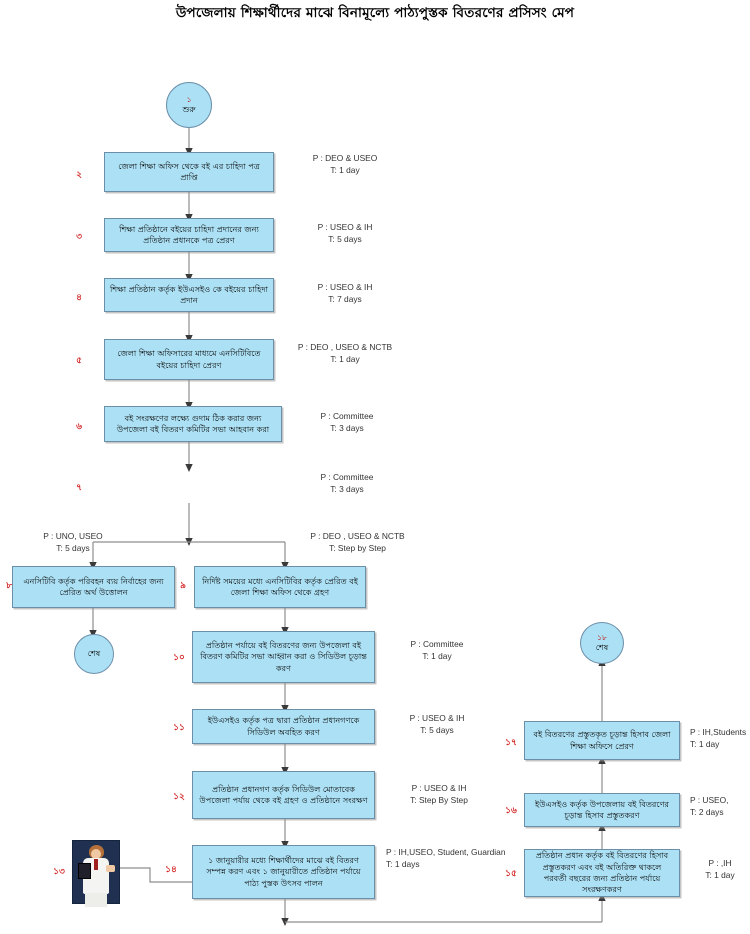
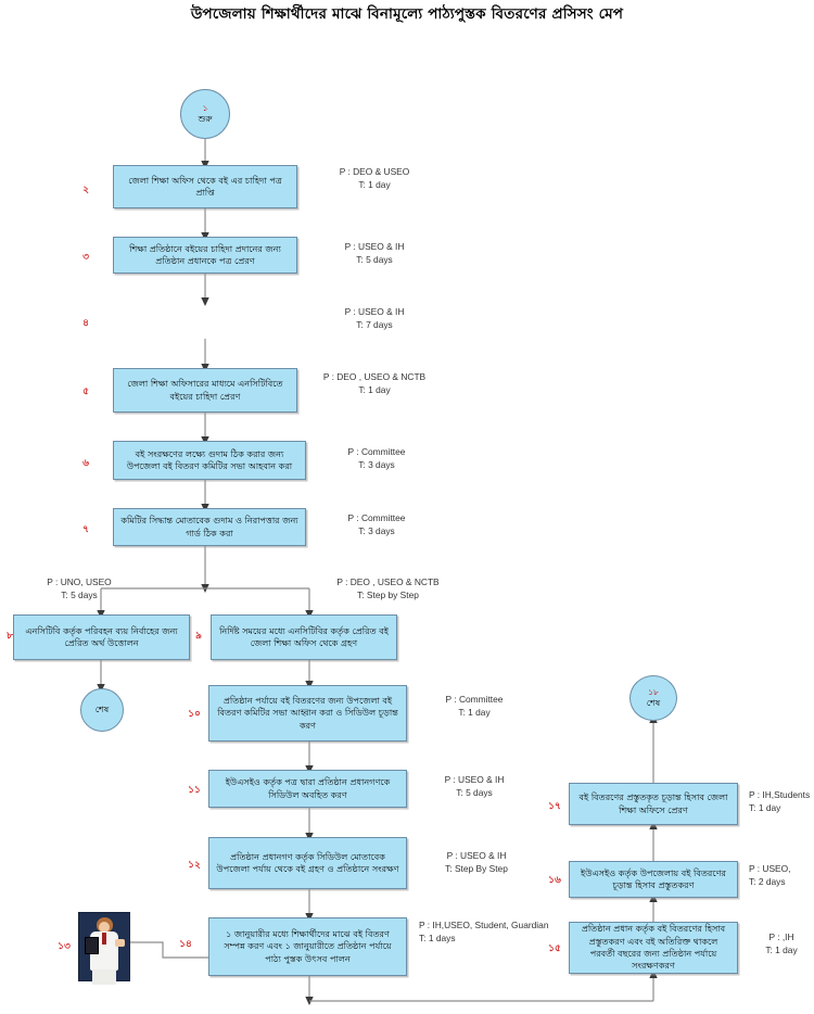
  উপজেলায় শিক্ষার্থীদের মাঝে বিনামূল্যে পাঠ্যপুস্তক বিতরণের প্রসিসং মেপ
  ১
  শুরু
  শেষ
  ১৮
  শেষ
  ২
  জেলা শিক্ষা অফিস থেকে বই এর চাহিদা পত্র প্রাপ্তি
  P : DEO & USEO
  T: 1 day
  ৩
  শিক্ষা প্রতিষ্ঠানে বইয়ের চাহিদা প্রদানের জন্য প্রতিষ্ঠান প্রধানকে পত্র প্রেরণ
  P : USEO & IH
  T: 5 days
  ৪
- শিক্ষা প্রতিষ্ঠান কর্তৃক ইউএসইও কে বইয়ের চাহিদা প্রদান
  P : USEO & IH
  T: 7 days
  ৫
  জেলা শিক্ষা অফিসারের মাধ্যমে এনসিটিবিতে বইয়ের চাহিদা প্রেরণ
  P : DEO , USEO & NCTB
  T: 1 day
  ৬
  বই সংরক্ষণের লক্ষ্যে গুদাম ঠিক করার জন্য উপজেলা বই বিতরণ কমিটির সভা আহবান করা
  P : Committee
  T: 3 days
  ৭
+ কমিটির সিদ্ধান্ত মোতাবেক গুদাম ও নিরাপত্তার জন্য গার্ড ঠিক করা
  P : Committee
  T: 3 days
  P : UNO, USEO
  T: 5 days
  ৮
  এনসিটিবি কর্তৃক পরিবহন ব্যয় নির্বাহের জন্য প্রেরিত অর্থ উত্তোলন
  P : DEO , USEO & NCTB
  T: Step by Step
  ৯
  নির্দিষ্ট সময়ের মধ্যে এনসিটিবির কর্তৃক প্রেরিত বই জেলা শিক্ষা অফিস থেকে গ্রহণ
  ১০
  প্রতিষ্ঠান পর্যায়ে বই বিতরণের জন্য উপজেলা বই বিতরণ কমিটির সভা আহ্বান করা ও সিডিউল চূড়ান্ত করণ
  P : Committee
  T: 1 day
  ১১
  ইউএসইও কর্তৃক পত্র দ্বারা প্রতিষ্ঠান প্রধানগণকে সিডিউল অবহিত করণ
  P : USEO & IH
  T: 5 days
  ১২
  প্রতিষ্ঠান প্রধানগণ কর্তৃক সিডিউল মোতাবেক উপজেলা পর্যায় থেকে বই গ্রহণ ও প্রতিষ্ঠানে সংরক্ষণ
  P : USEO & IH
  T: Step By Step
  ১৩
  ১৪
  ১ জানুয়ারীর মধ্যে শিক্ষার্থীদের মাঝে বই বিতরণ সম্পন্ন করণ এবং ১ জানুয়ারীতে প্রতিষ্ঠান পর্যায়ে পাঠ্য পুস্তক উৎসব পালন
  P : IH,USEO, Student, Guardian
  T: 1 days
  ১৫
  প্রতিষ্ঠান প্রধান কর্তৃক বই বিতরণের হিসাব প্রস্তুতকরণ এবং বই অতিরিক্ত থাকলে পরবর্তী বছরের জন্য প্রতিষ্ঠান পর্যায়ে সংরক্ষণকরণ
  P : ,IH
  T: 1 day
  ১৬
  ইউএসইও কর্তৃক উপজেলায় বই বিতরণের চূড়ান্ত হিসাব প্রস্তুতকরণ
  P : USEO,
  T: 2 days
  ১৭
  বই বিতরণের প্রস্তুতকৃত চূড়ান্ত হিসাব জেলা শিক্ষা অফিসে প্রেরণ
  P : IH,Students
  T: 1 day
